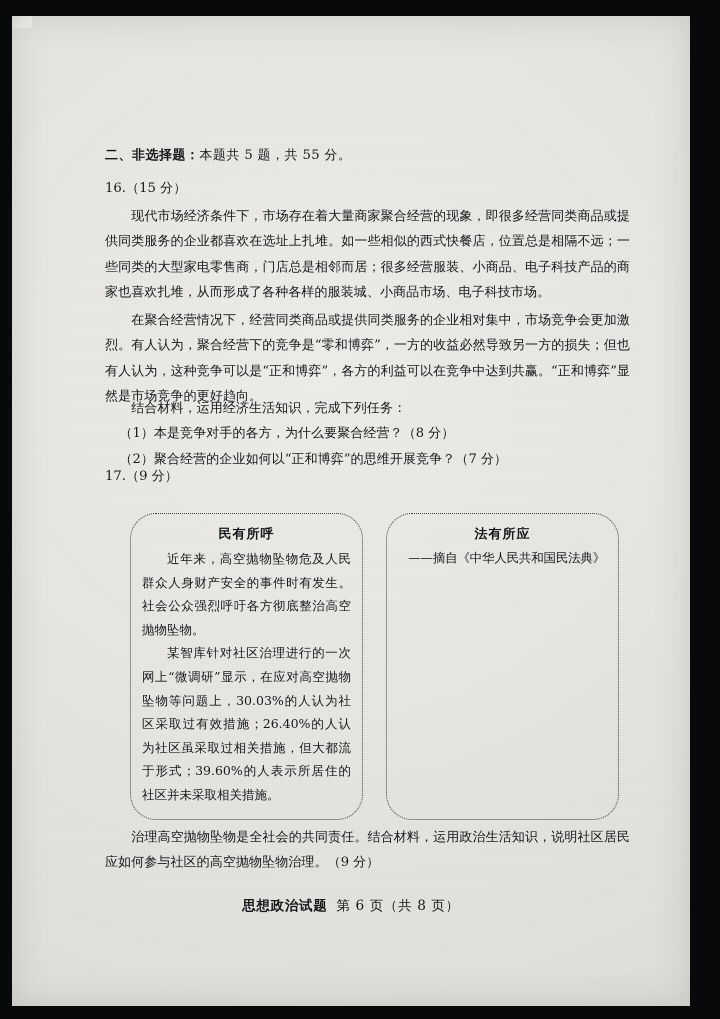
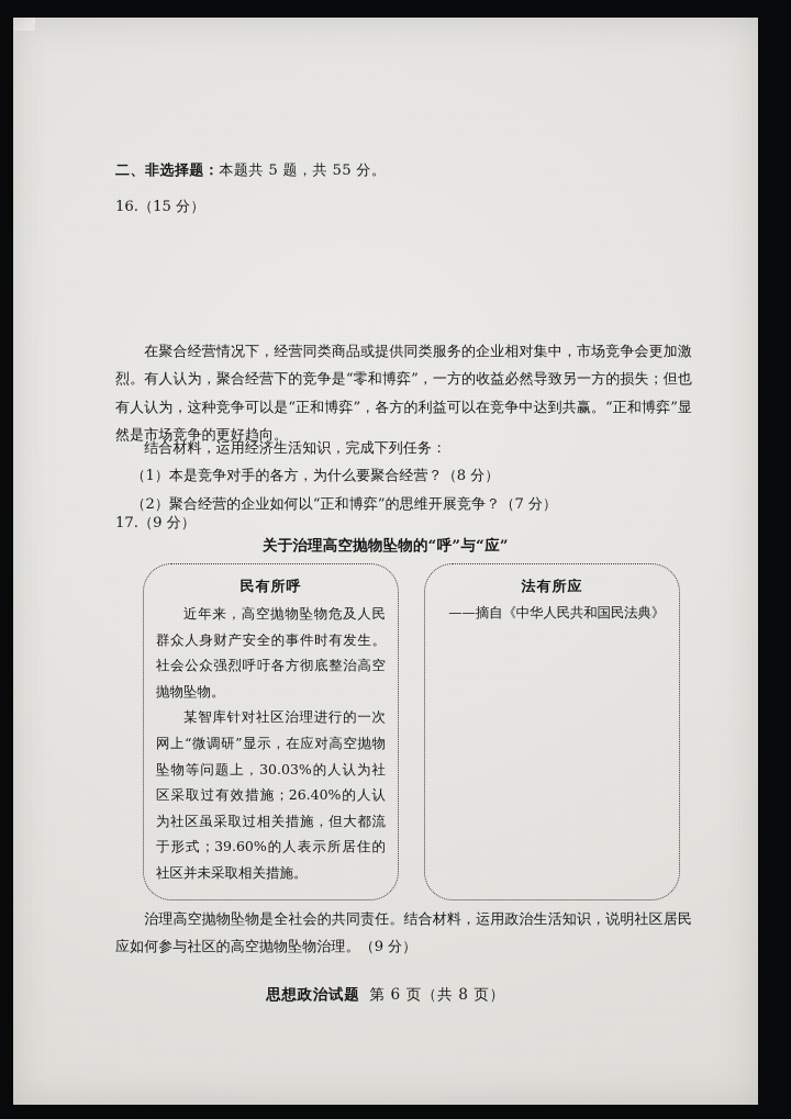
  二、非选择题：本题共 5 题，共 55 分。
  16.（15 分）
- 现代市场经济条件下，市场存在着大量商家聚合经营的现象，即很多经营同类商品或提供同类服务的企业都喜欢在选址上扎堆。如一些相似的西式快餐店，位置总是相隔不远；一些同类的大型家电零售商，门店总是相邻而居；很多经营服装、小商品、电子科技产品的商家也喜欢扎堆，从而形成了各种各样的服装城、小商品市场、电子科技市场。
  在聚合经营情况下，经营同类商品或提供同类服务的企业相对集中，市场竞争会更加激烈。有人认为，聚合经营下的竞争是“零和博弈”，一方的收益必然导致另一方的损失；但也有人认为，这种竞争可以是“正和博弈”，各方的利益可以在竞争中达到共赢。“正和博弈”显然是市场竞争的更好趋向。
  结合材料，运用经济生活知识，完成下列任务：
  （1）本是竞争对手的各方，为什么要聚合经营？（8 分）
  （2）聚合经营的企业如何以“正和博弈”的思维开展竞争？（7 分）
  17.（9 分）
+ 关于治理高空抛物坠物的“呼”与“应”
  民有所呼
  近年来，高空抛物坠物危及人民群众人身财产安全的事件时有发生。社会公众强烈呼吁各方彻底整治高空抛物坠物。
  某智库针对社区治理进行的一次网上“微调研”显示，在应对高空抛物坠物等问题上，30.03%的人认为社区采取过有效措施；26.40%的人认为社区虽采取过相关措施，但大都流于形式；39.60%的人表示所居住的社区并未采取相关措施。
  法有所应
  ——摘自《中华人民共和国民法典》
  治理高空抛物坠物是全社会的共同责任。结合材料，运用政治生活知识，说明社区居民应如何参与社区的高空抛物坠物治理。（9 分）
  思想政治试题 第 6 页（共 8 页）
